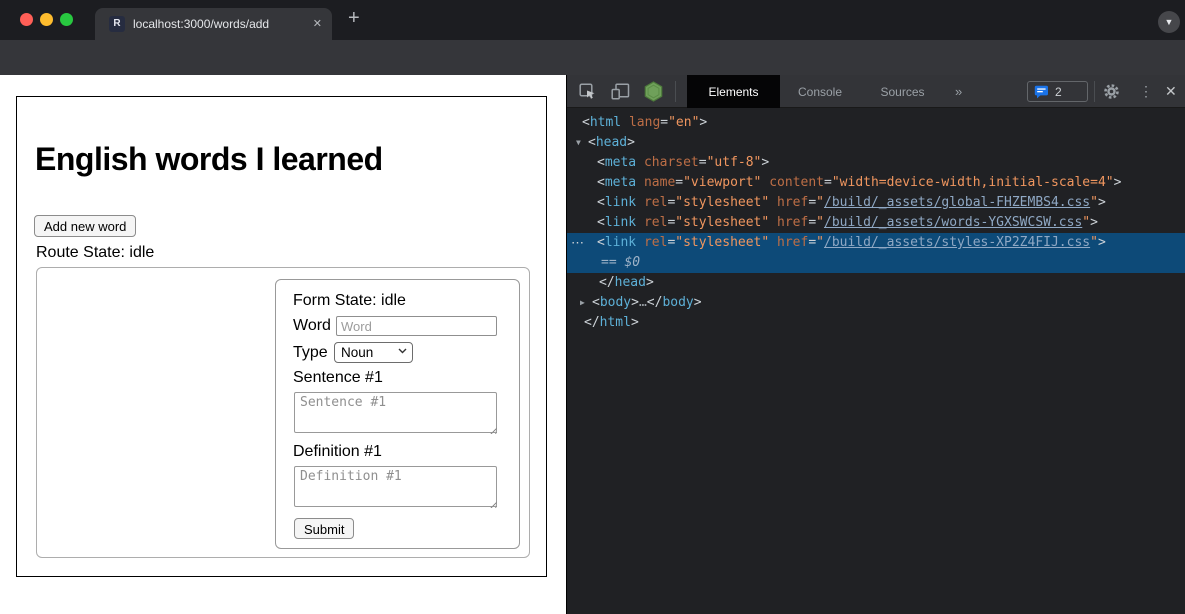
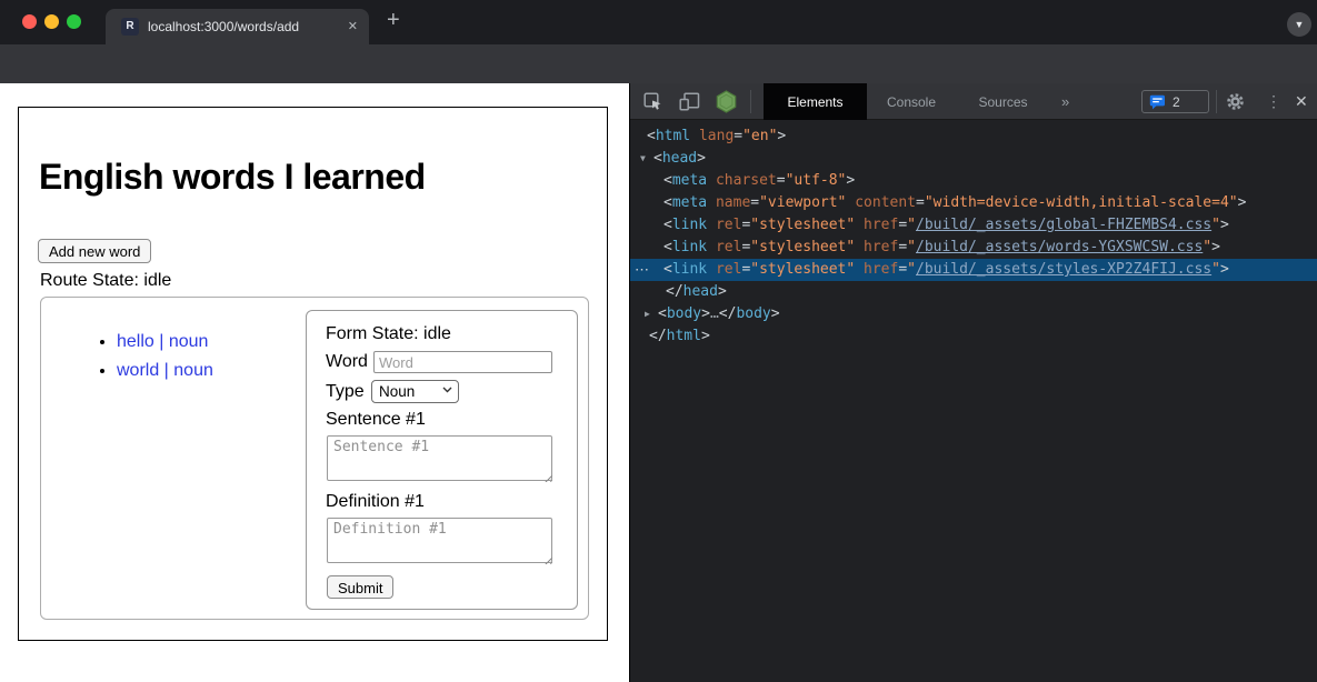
  R
  localhost:3000/words/add
  ✕
  +
  ▼
  English words I learned
  Add new word
  Route State: idle
+ hello | noun
+ world | noun
  Form State: idle
  Word
  Word
  Type
  Noun
  Sentence #1
  Sentence #1
  Definition #1
  Definition #1
  Submit
  Elements
  Console
  Sources
  »
  2
  ⋮
  ✕
  <html lang="en">
  ▼ <head>
  <meta charset="utf-8">
  <meta name="viewport" content="width=device-width,initial-scale=4">
  <link rel="stylesheet" href="/build/_assets/global-FHZEMBS4.css">
  <link rel="stylesheet" href="/build/_assets/words-YGXSWCSW.css">
  ⋯
  <link rel="stylesheet" href="/build/_assets/styles-XP2Z4FIJ.css">
- == $0
  </head>
  ▶ <body>…</body>
  </html>
